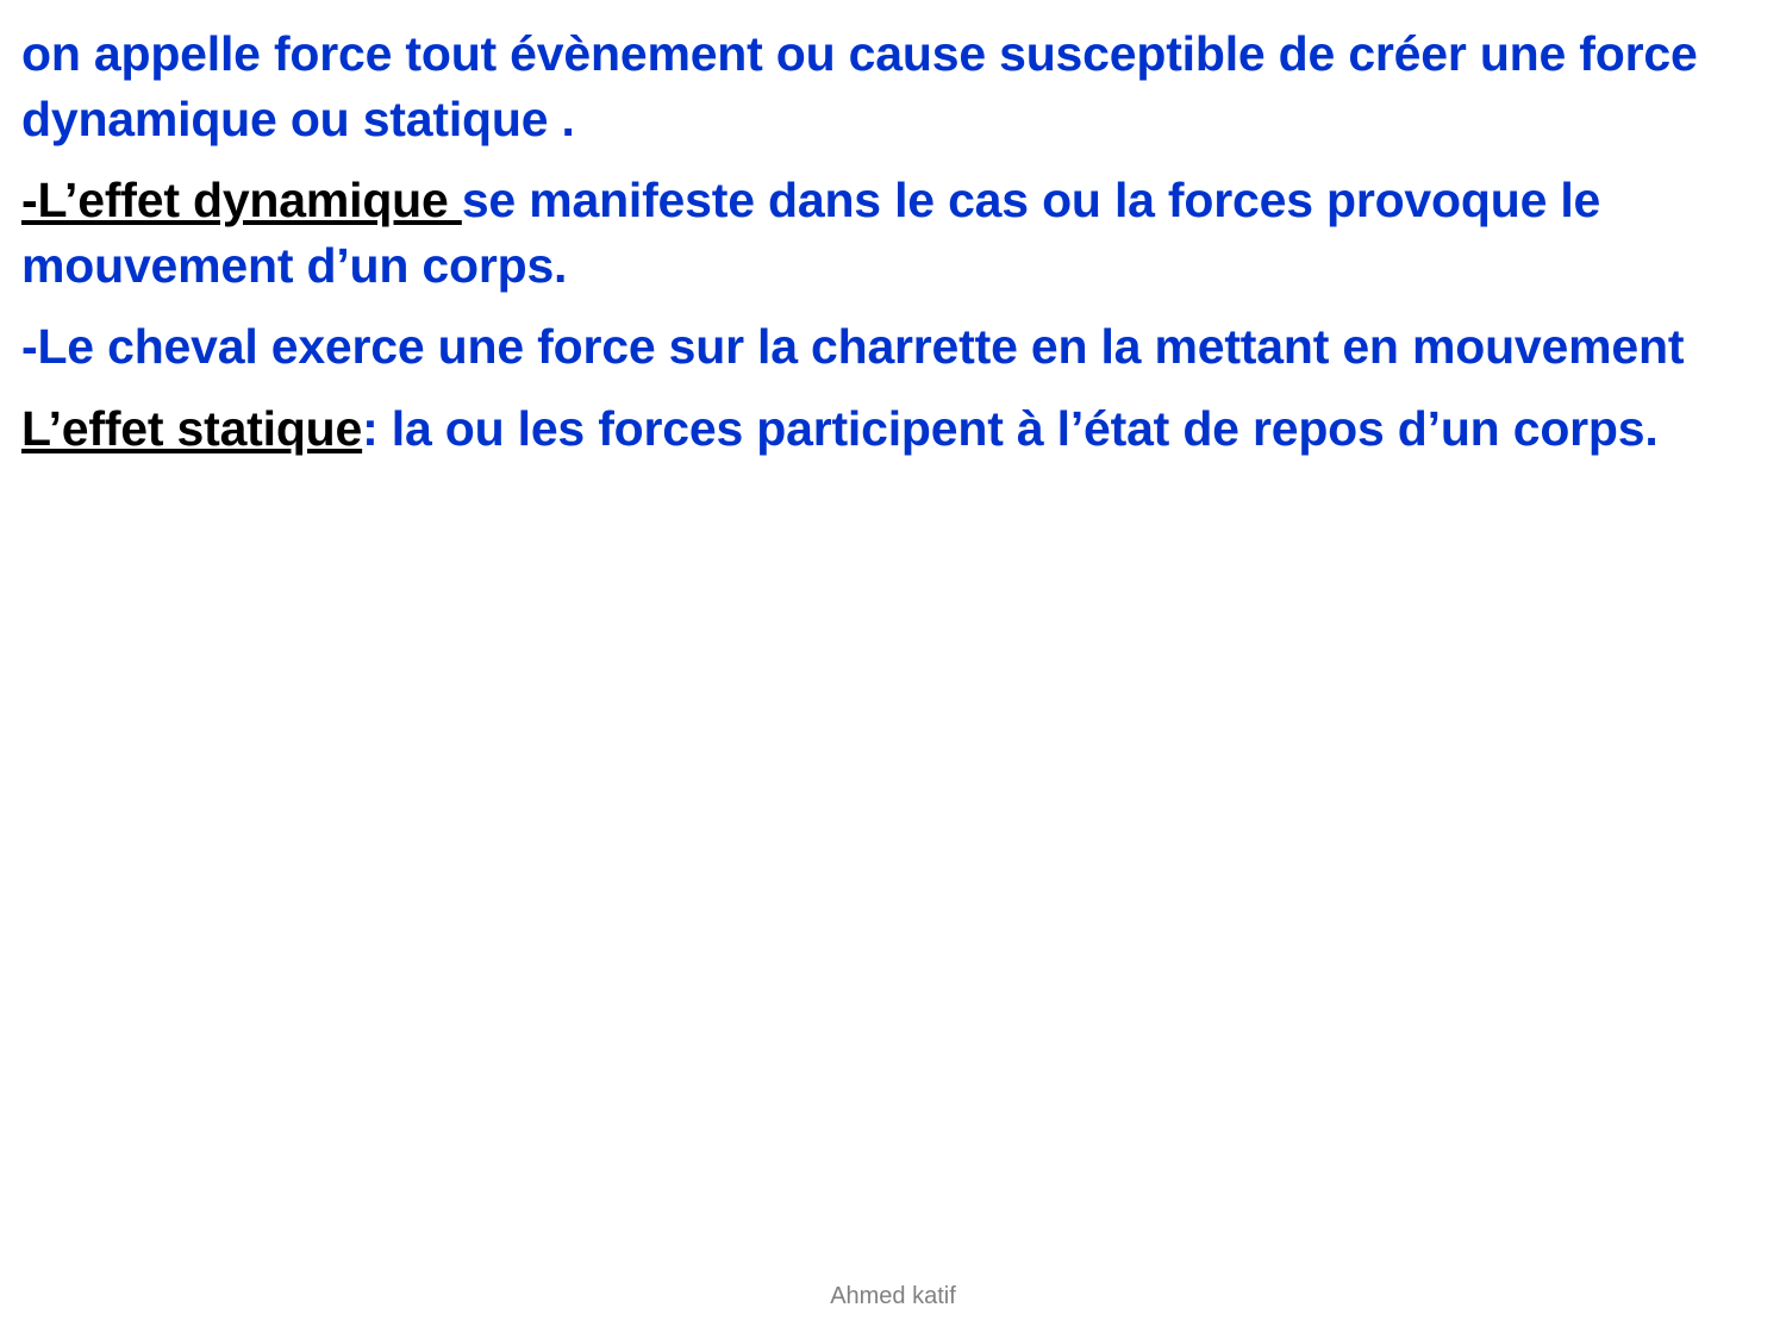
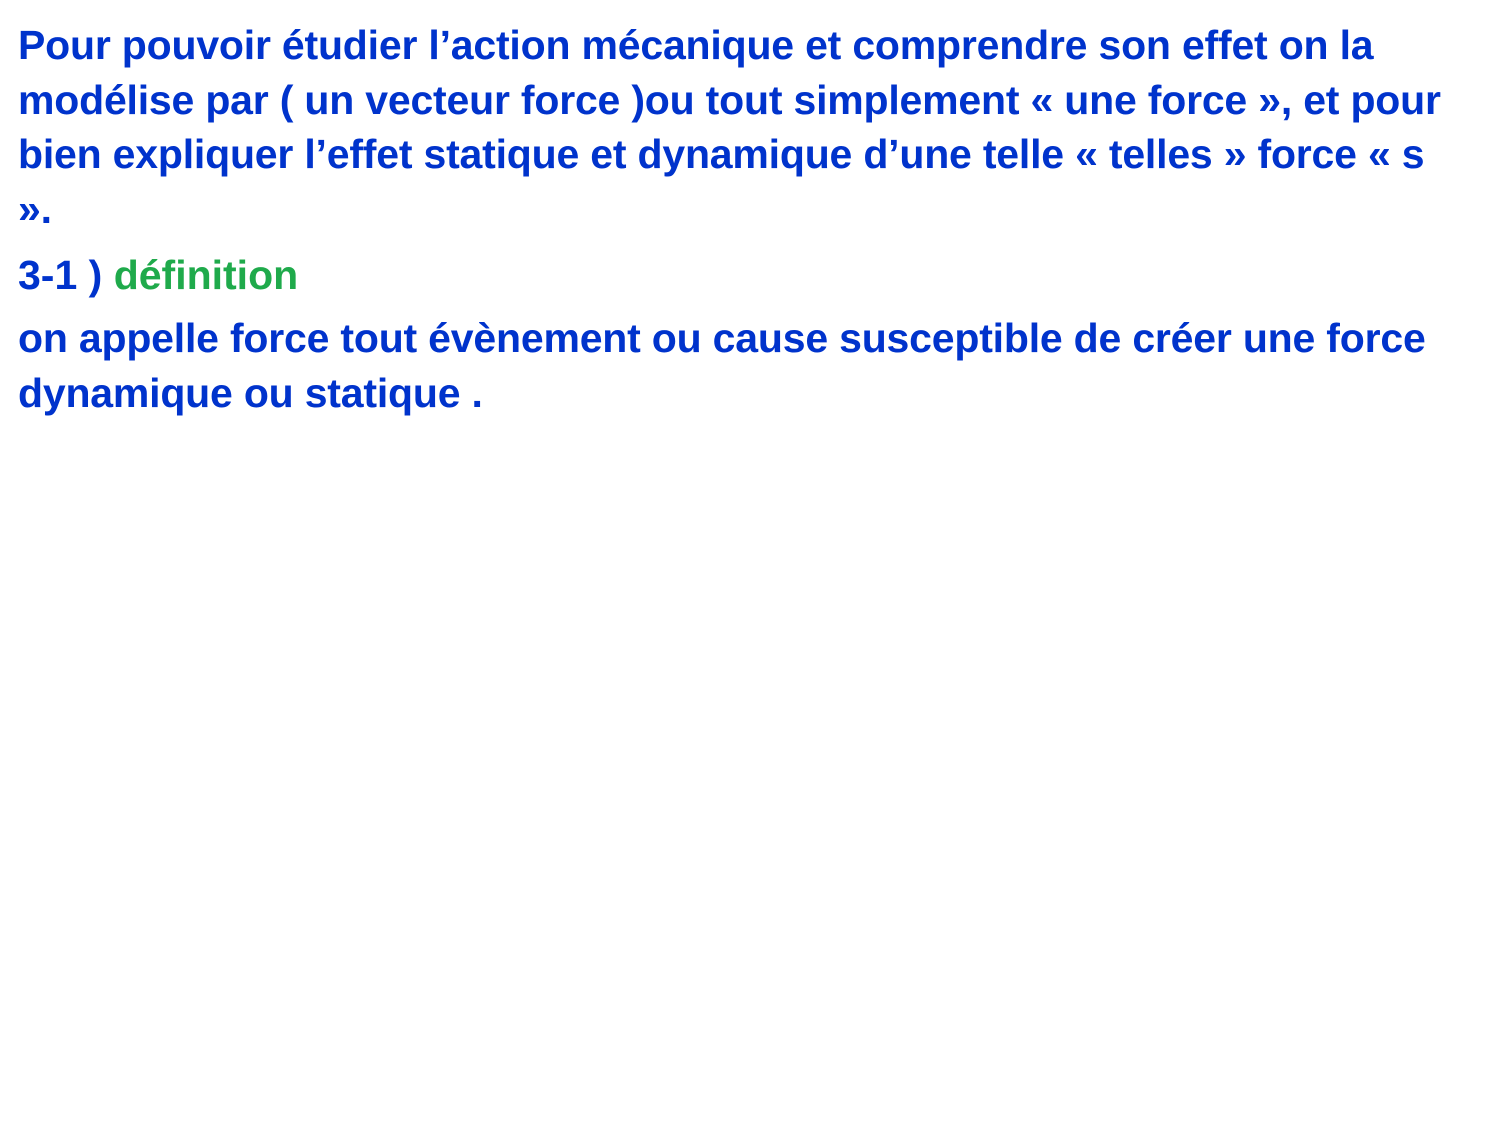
+ Pour pouvoir étudier l’action mécanique et comprendre son effet on la modélise par ( un vecteur force )ou tout simplement « une force », et pour bien expliquer l’effet statique et dynamique d’une telle « telles » force « s ».
+ 3-1 ) définition
  on appelle force tout évènement ou cause susceptible de créer une force dynamique ou statique .
- -L’effet dynamique se manifeste dans le cas ou la forces provoque le mouvement d’un corps.
- -Le cheval exerce une force sur la charrette en la mettant en mouvement
- L’effet statique: la ou les forces participent à l’état de repos d’un corps.
- Ahmed katif
